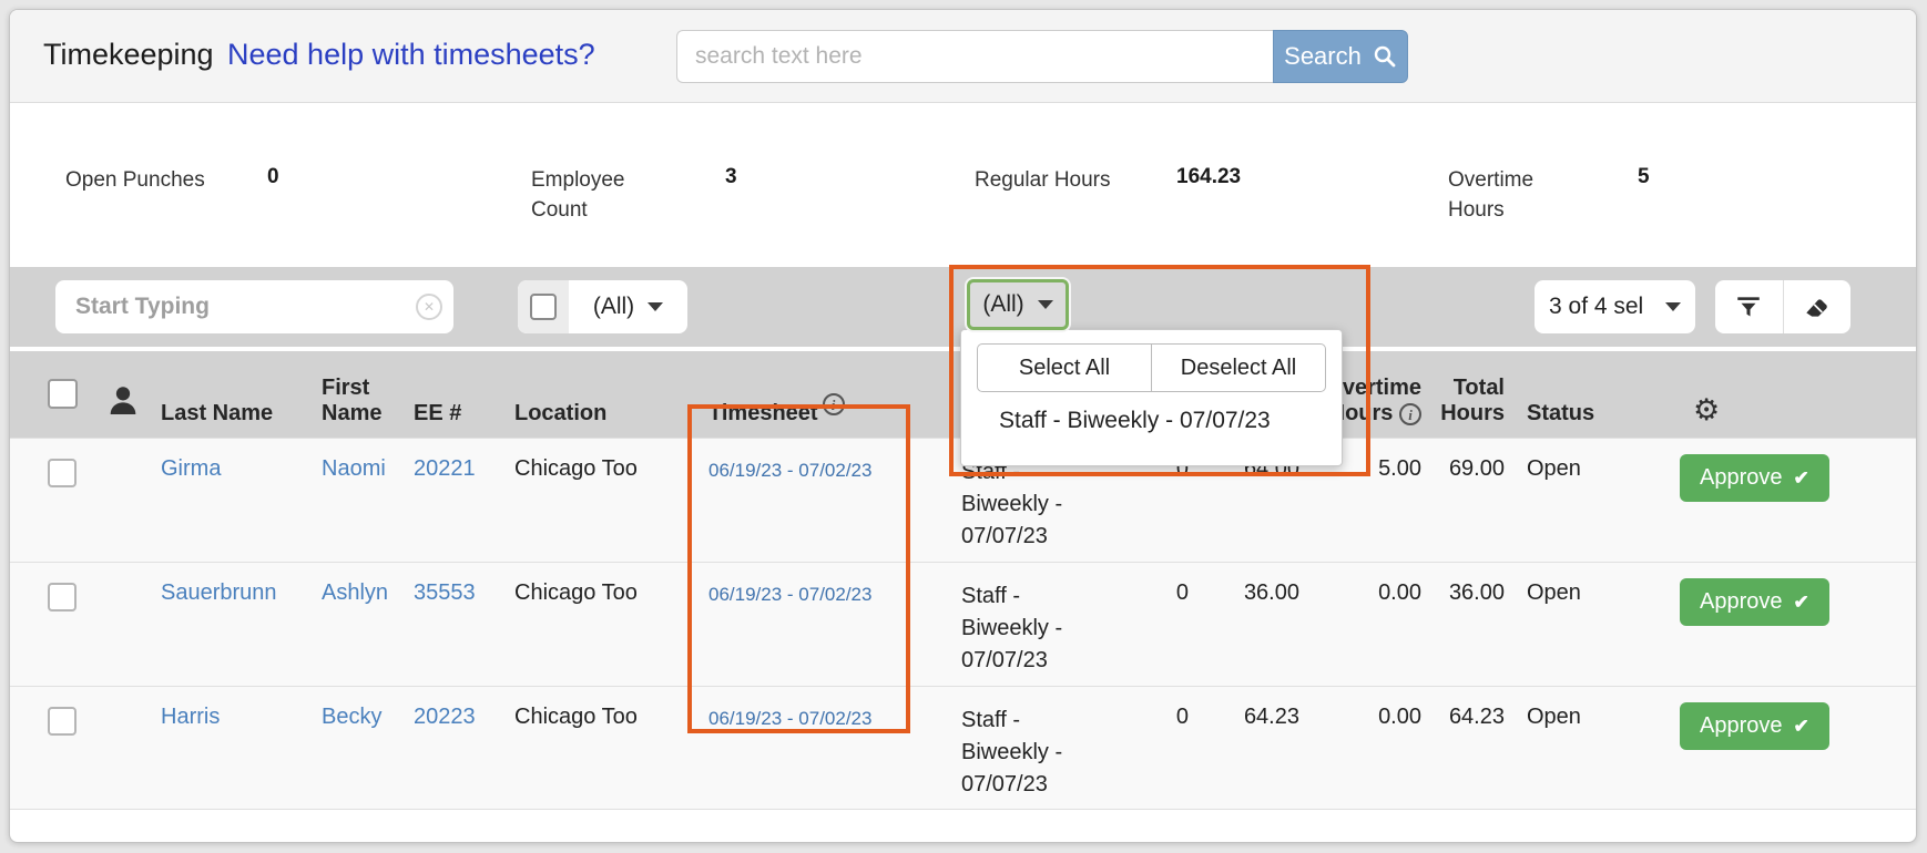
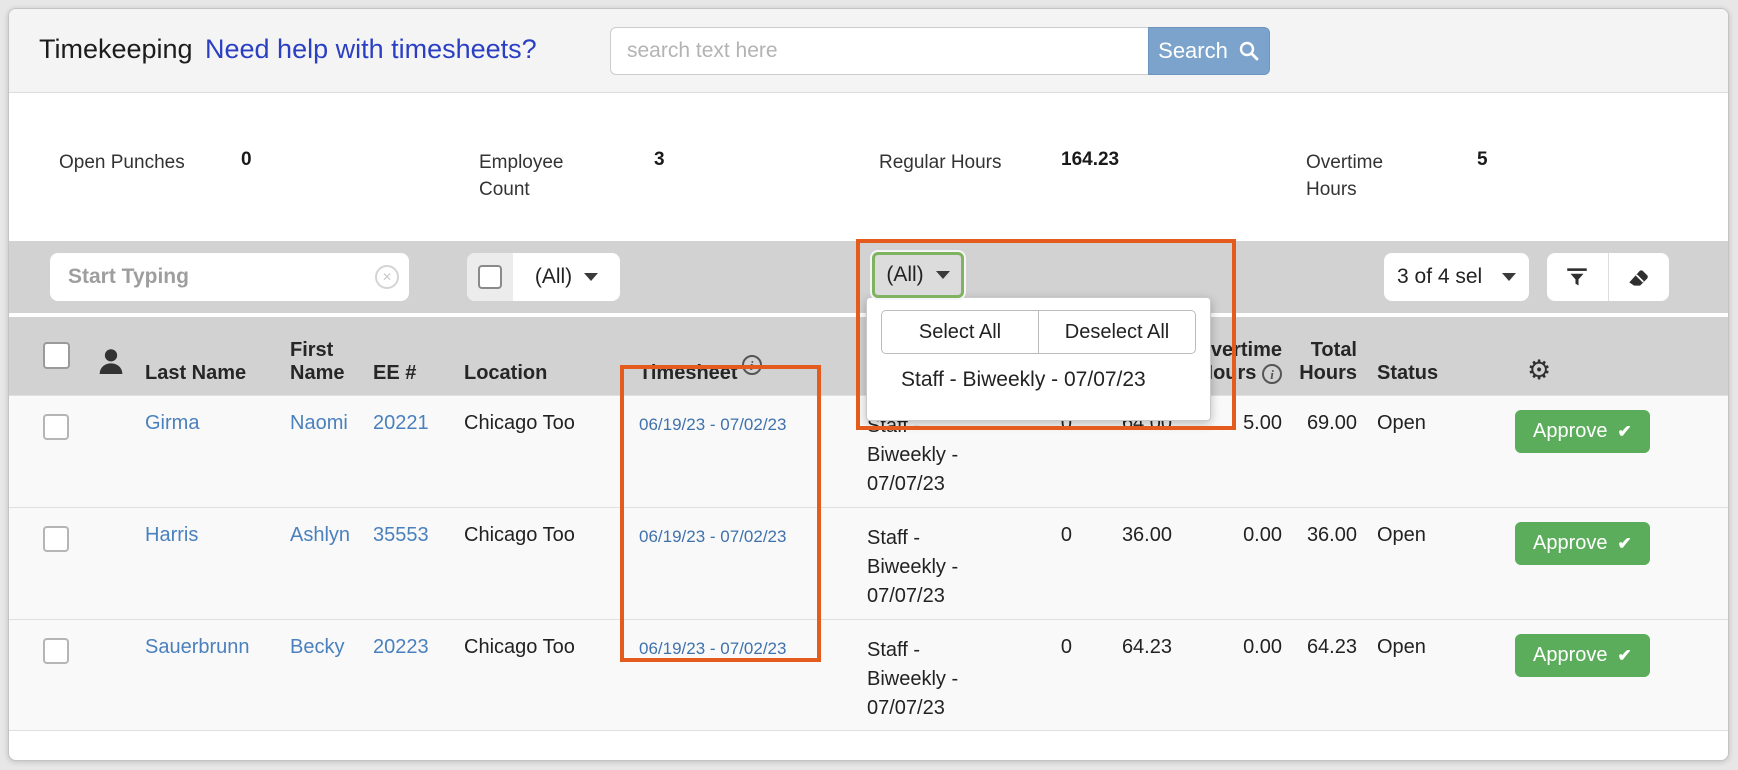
  Timekeeping
  Need help with timesheets?
  search text here
  Search
  Open Punches
  0
  Employee Count
  3
  Regular Hours
  164.23
  Overtime Hours
  5
  Start Typing
  ✕
  (All)
  (All)
  3 of 4 sel
  Last Name
  First Name
  EE #
  Location
  Timesheet i
  vertime ours i
  Total Hours
  Status
  ⚙
  Girma
  Naomi
  20221
  Chicago Too
  06/19/23 - 07/02/23
  Staff - Biweekly - 07/07/23
  0
  64.00
  5.00
  69.00
  Open
  Approve
  ✔
- Sauerbrunn
+ Harris
  Ashlyn
  35553
  Chicago Too
  06/19/23 - 07/02/23
  Staff - Biweekly - 07/07/23
  0
  36.00
  0.00
  36.00
  Open
  Approve
  ✔
- Harris
+ Sauerbrunn
  Becky
  20223
  Chicago Too
  06/19/23 - 07/02/23
  Staff - Biweekly - 07/07/23
  0
  64.23
  0.00
  64.23
  Open
  Approve
  ✔
  Select All
  Deselect All
  Staff - Biweekly - 07/07/23
